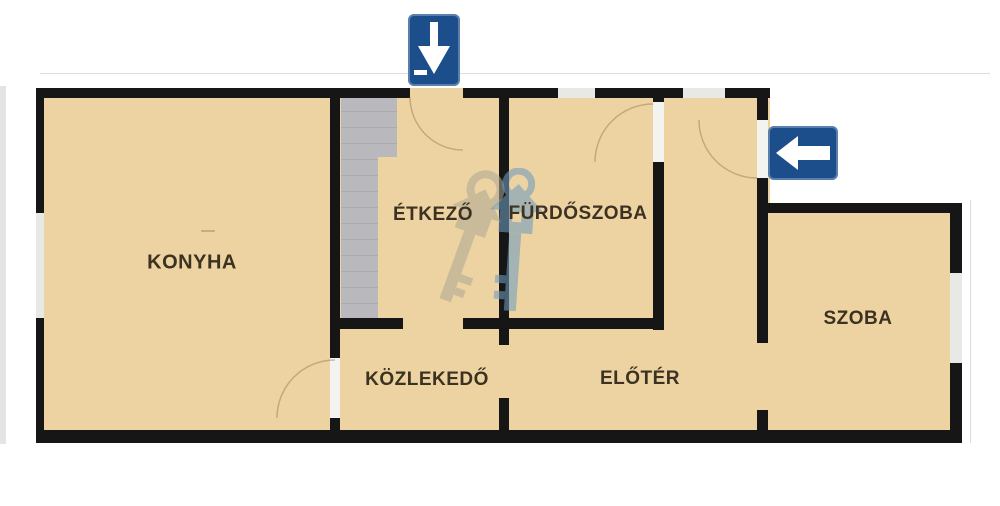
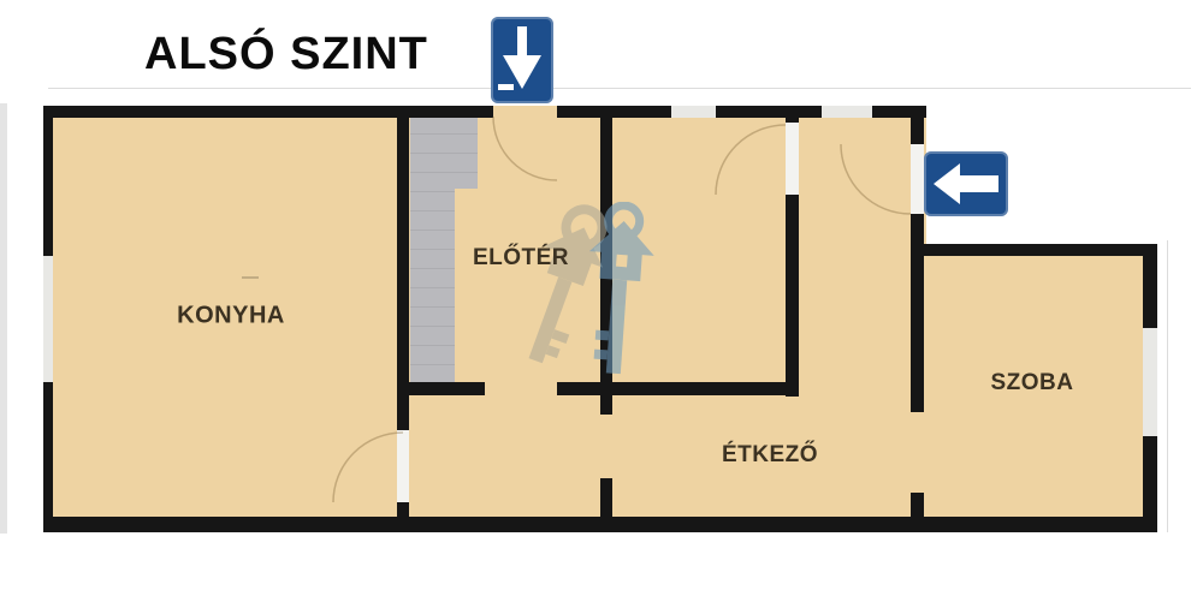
+ ALSÓ SZINT
  KONYHA
- ÉTKEZŐ
+ ELŐTÉR
- FÜRDŐSZOBA
  SZOBA
- KÖZLEKEDŐ
- ELŐTÉR
+ ÉTKEZŐ
